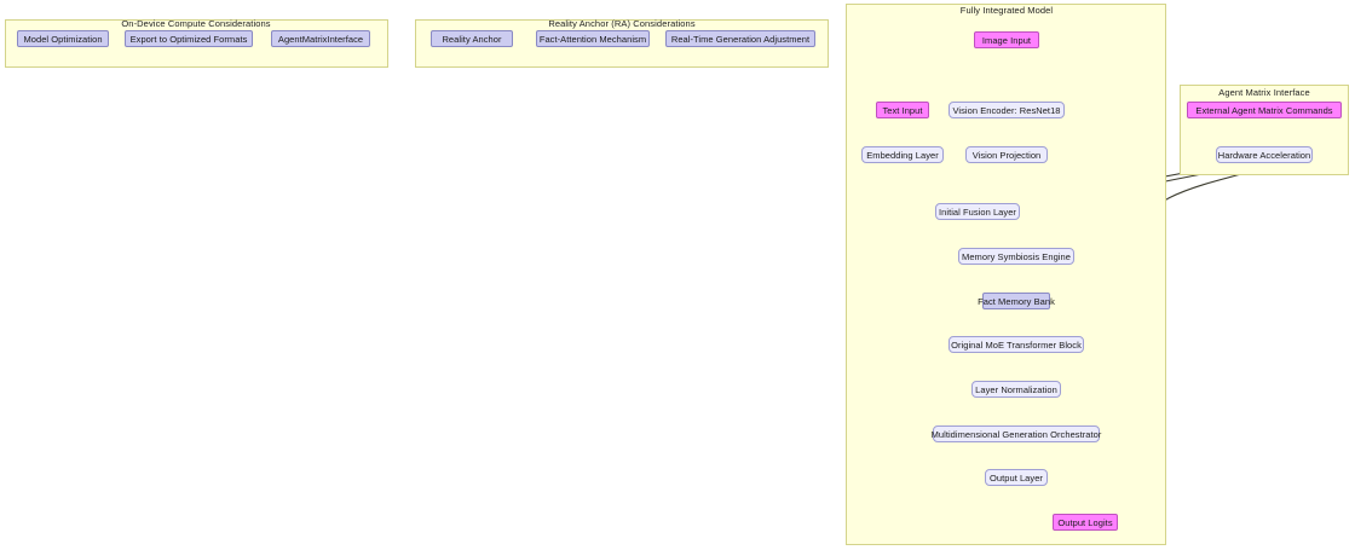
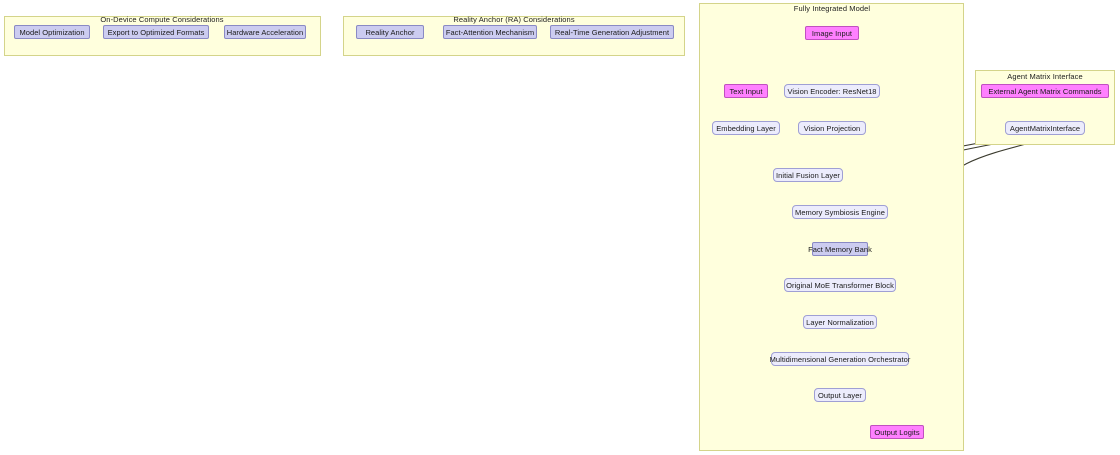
  On-Device Compute Considerations
  Reality Anchor (RA) Considerations
  Fully Integrated Model
  Agent Matrix Interface
  Model Optimization
  Export to Optimized Formats
- AgentMatrixInterface
+ Hardware Acceleration
  Reality Anchor
  Fact-Attention Mechanism
  Real-Time Generation Adjustment
  Image Input
  Text Input
  Vision Encoder: ResNet18
  Embedding Layer
  Vision Projection
  Initial Fusion Layer
  Memory Symbiosis Engine
  Fact Memory Bank
  Original MoE Transformer Block
  Layer Normalization
  Multidimensional Generation Orchestrator
  Output Layer
  Output Logits
  External Agent Matrix Commands
- Hardware Acceleration
+ AgentMatrixInterface
